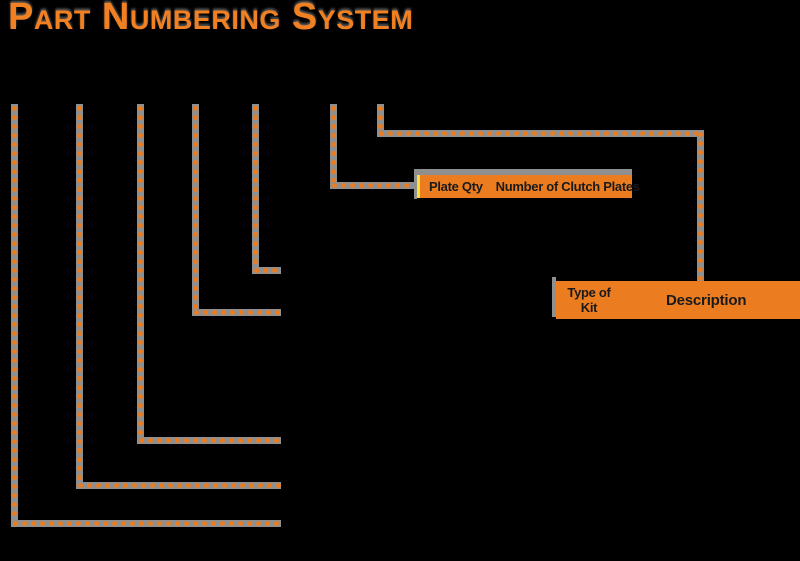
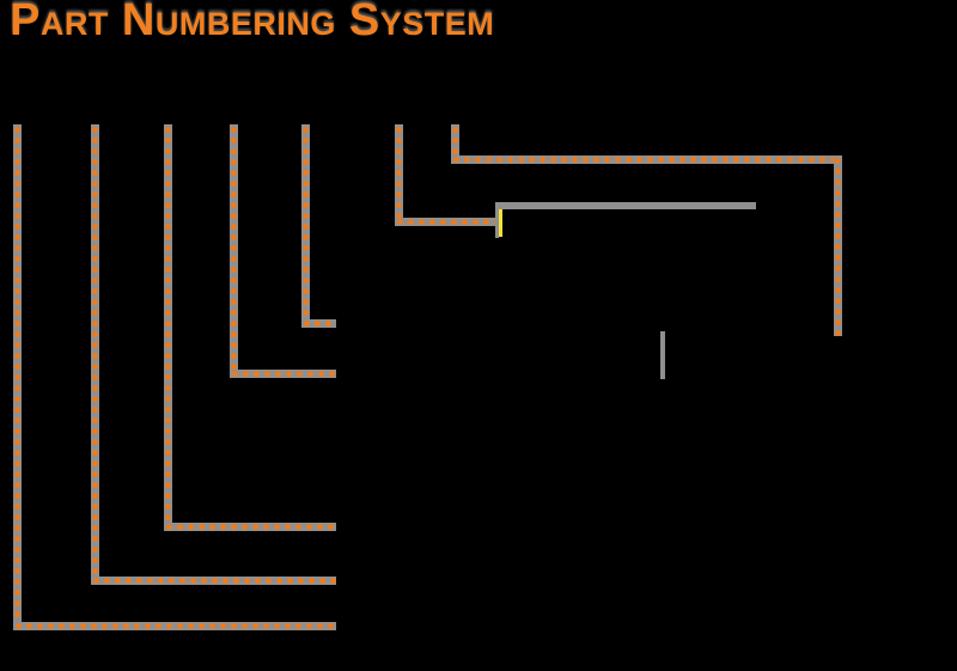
  Part Numbering System
- Plate Qty
- Number of Clutch Plates
- Type of
- Kit
- Description
